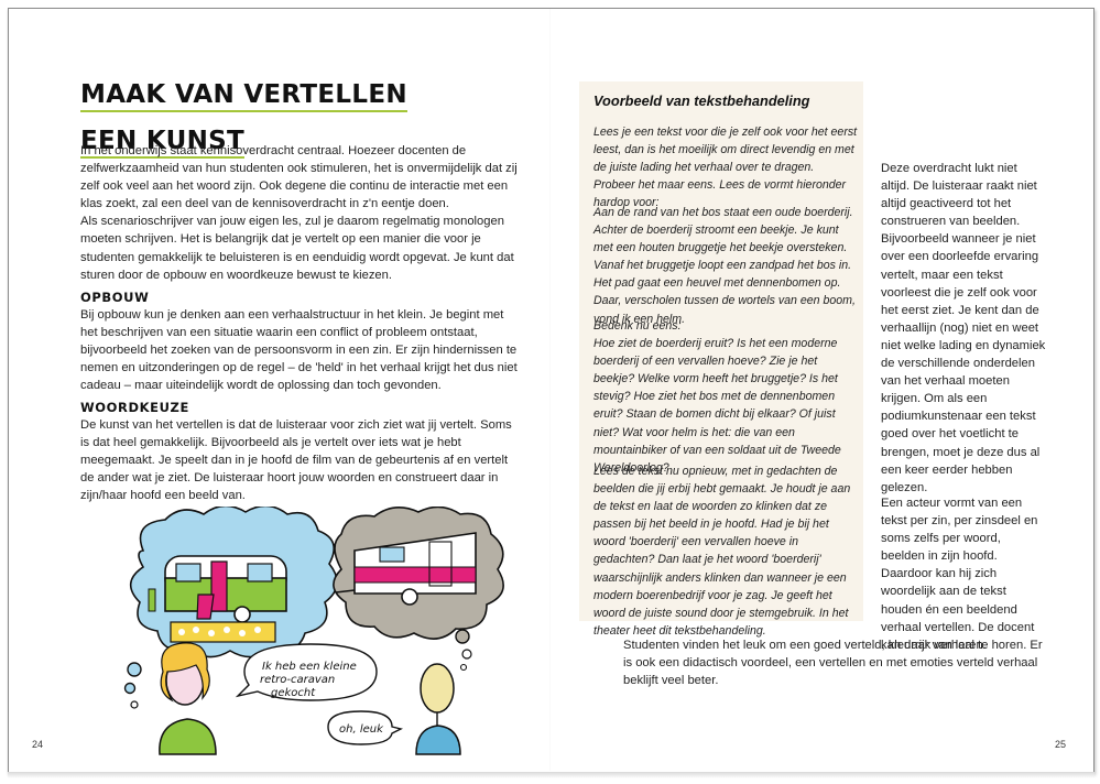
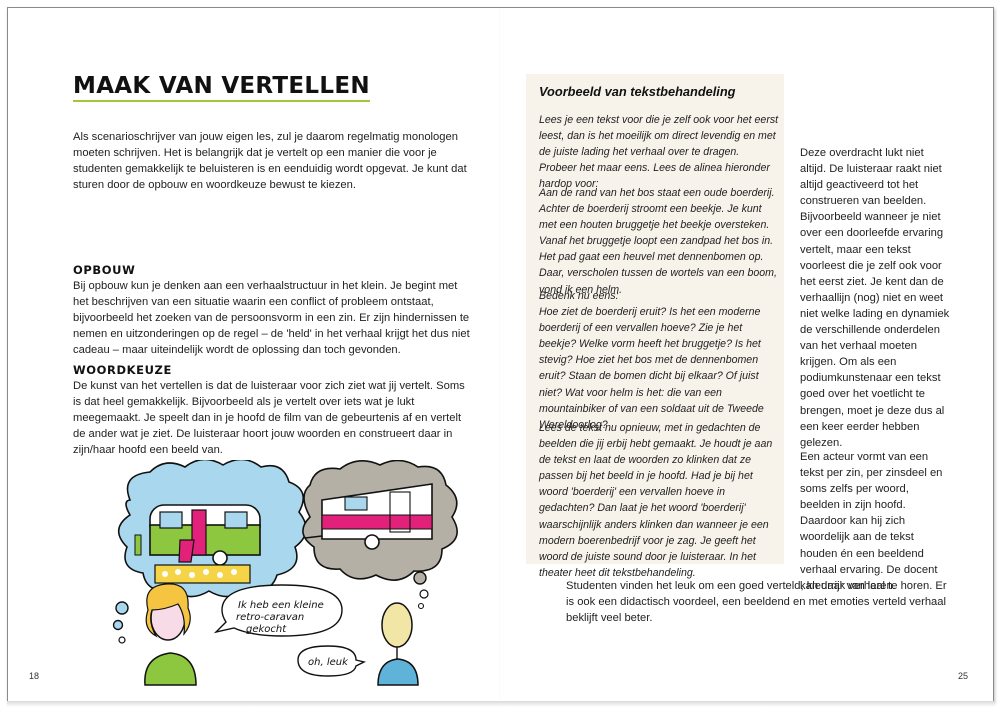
  MAAK VAN VERTELLEN
- EEN KUNST
- In het onderwijs staat kennisoverdracht centraal. Hoezeer docenten de zelfwerkzaamheid van hun studenten ook stimuleren, het is onvermijdelijk dat zij zelf ook veel aan het woord zijn. Ook degene die continu de interactie met een klas zoekt, zal een deel van de kennisoverdracht in z'n eentje doen.
  Als scenarioschrijver van jouw eigen les, zul je daarom regelmatig monologen moeten schrijven. Het is belangrijk dat je vertelt op een manier die voor je studenten gemakkelijk te beluisteren is en eenduidig wordt opgevat. Je kunt dat sturen door de opbouw en woordkeuze bewust te kiezen.
  OPBOUW
  Bij opbouw kun je denken aan een verhaalstructuur in het klein. Je begint met het beschrijven van een situatie waarin een conflict of probleem ontstaat, bijvoorbeeld het zoeken van de persoonsvorm in een zin. Er zijn hindernissen te nemen en uitzonderingen op de regel – de 'held' in het verhaal krijgt het dus niet cadeau – maar uiteindelijk wordt de oplossing dan toch gevonden.
  WOORDKEUZE
- De kunst van het vertellen is dat de luisteraar voor zich ziet wat jij vertelt. Soms is dat heel gemakkelijk. Bijvoorbeeld als je vertelt over iets wat je hebt meegemaakt. Je speelt dan in je hoofd de film van de gebeurtenis af en vertelt de ander wat je ziet. De luisteraar hoort jouw woorden en construeert daar in zijn/haar hoofd een beeld van.
+ De kunst van het vertellen is dat de luisteraar voor zich ziet wat jij vertelt. Soms is dat heel gemakkelijk. Bijvoorbeeld als je vertelt over iets wat je lukt meegemaakt. Je speelt dan in je hoofd de film van de gebeurtenis af en vertelt de ander wat je ziet. De luisteraar hoort jouw woorden en construeert daar in zijn/haar hoofd een beeld van.
  Ik heb een kleine
  retro-caravan
  gekocht
  oh, leuk
- 24
+ 18
  Voorbeeld van tekstbehandeling
- Lees je een tekst voor die je zelf ook voor het eerst leest, dan is het moeilijk om direct levendig en met de juiste lading het verhaal over te dragen. Probeer het maar eens. Lees de vormt hieronder hardop voor:
+ Lees je een tekst voor die je zelf ook voor het eerst leest, dan is het moeilijk om direct levendig en met de juiste lading het verhaal over te dragen. Probeer het maar eens. Lees de alinea hieronder hardop voor:
  Aan de rand van het bos staat een oude boerderij. Achter de boerderij stroomt een beekje. Je kunt met een houten bruggetje het beekje oversteken. Vanaf het bruggetje loopt een zandpad het bos in. Het pad gaat een heuvel met dennenbomen op. Daar, verscholen tussen de wortels van een boom, vond ik een helm.
  Bedenk nu eens:
  Hoe ziet de boerderij eruit? Is het een moderne boerderij of een vervallen hoeve? Zie je het beekje? Welke vorm heeft het bruggetje? Is het stevig? Hoe ziet het bos met de dennenbomen eruit? Staan de bomen dicht bij elkaar? Of juist niet? Wat voor helm is het: die van een mountainbiker of van een soldaat uit de Tweede Wereldoorlog?
- Lees de tekst nu opnieuw, met in gedachten de beelden die jij erbij hebt gemaakt. Je houdt je aan de tekst en laat de woorden zo klinken dat ze passen bij het beeld in je hoofd. Had je bij het woord 'boerderij' een vervallen hoeve in gedachten? Dan laat je het woord 'boerderij' waarschijnlijk anders klinken dan wanneer je een modern boerenbedrijf voor je zag. Je geeft het woord de juiste sound door je stemgebruik. In het theater heet dit tekstbehandeling.
+ Lees de tekst nu opnieuw, met in gedachten de beelden die jij erbij hebt gemaakt. Je houdt je aan de tekst en laat de woorden zo klinken dat ze passen bij het beeld in je hoofd. Had je bij het woord 'boerderij' een vervallen hoeve in gedachten? Dan laat je het woord 'boerderij' waarschijnlijk anders klinken dan wanneer je een modern boerenbedrijf voor je zag. Je geeft het woord de juiste sound door je luisteraar. In het theater heet dit tekstbehandeling.
  Deze overdracht lukt niet altijd. De luisteraar raakt niet altijd geactiveerd tot het construeren van beelden. Bijvoorbeeld wanneer je niet over een doorleefde ervaring vertelt, maar een tekst voorleest die je zelf ook voor het eerst ziet. Je kent dan de verhaallijn (nog) niet en weet niet welke lading en dynamiek de verschillende onderdelen van het verhaal moeten krijgen. Om als een podiumkunstenaar een tekst goed over het voetlicht te brengen, moet je deze dus al een keer eerder hebben gelezen.
- Een acteur vormt van een tekst per zin, per zinsdeel en soms zelfs per woord, beelden in zijn hoofd. Daardoor kan hij zich woordelijk aan de tekst houden én een beeldend verhaal vertellen. De docent kan daar van leren.
+ Een acteur vormt van een tekst per zin, per zinsdeel en soms zelfs per woord, beelden in zijn hoofd. Daardoor kan hij zich woordelijk aan de tekst houden én een beeldend verhaal ervaring. De docent kan daar van leren.
- Studenten vinden het leuk om een goed verteld, kleurrijk verhaal te horen. Er is ook een didactisch voordeel, een vertellen en met emoties verteld verhaal beklijft veel beter.
+ Studenten vinden het leuk om een goed verteld, kleurrijk verhaal te horen. Er is ook een didactisch voordeel, een beeldend en met emoties verteld verhaal beklijft veel beter.
  25
